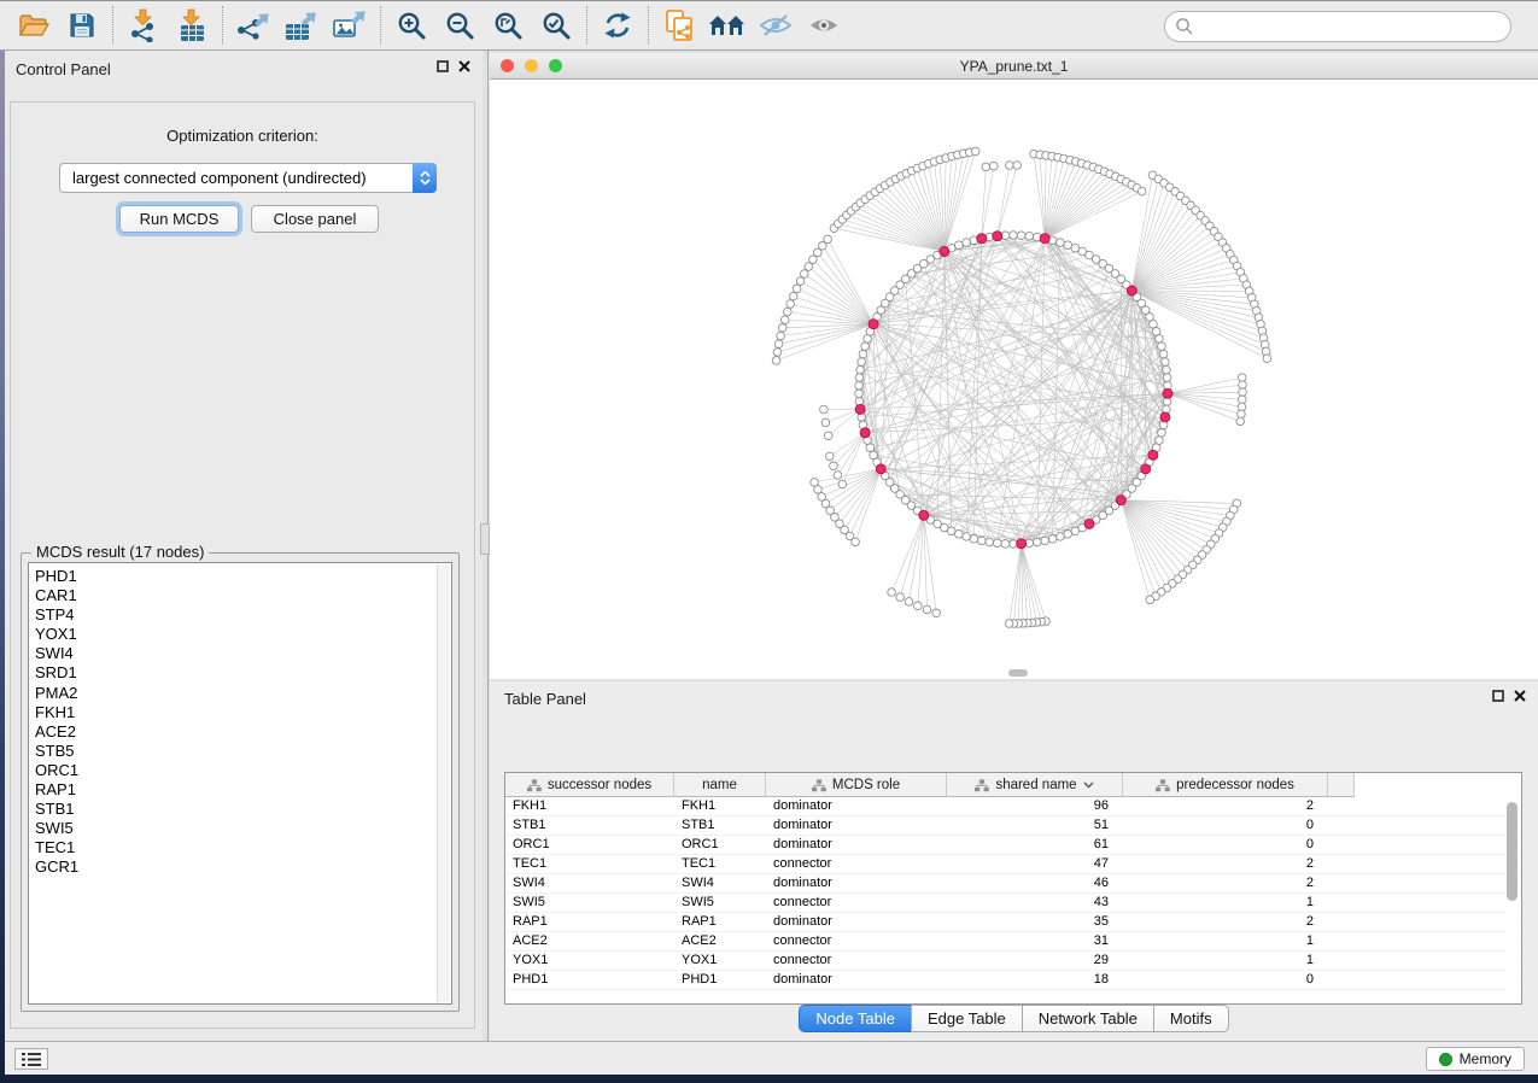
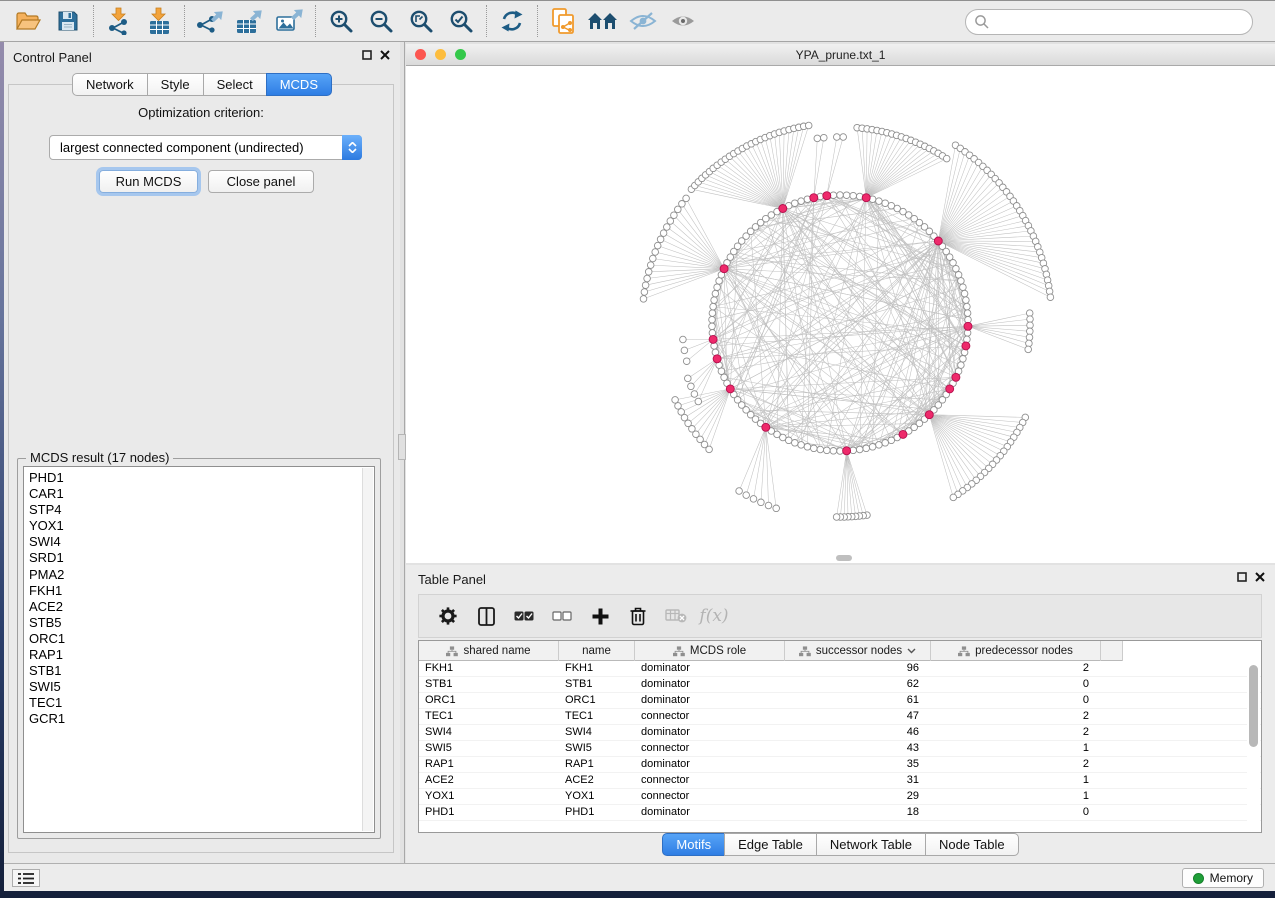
  Control Panel
+ Network
+ Style
+ Select
+ MCDS
  Optimization criterion:
  largest connected component (undirected)
  Run MCDS
  Close panel
  MCDS result (17 nodes)
  PHD1
  CAR1
  STP4
  YOX1
  SWI4
  SRD1
  PMA2
  FKH1
  ACE2
  STB5
  ORC1
  RAP1
  STB1
  SWI5
  TEC1
  GCR1
  YPA_prune.txt_1
  Table Panel
+ f(x)
- successor nodes
+ shared name
  name
  MCDS role
- shared name
+ successor nodes
  predecessor nodes
  FKH1
  FKH1
  dominator
  96
  2
  STB1
  STB1
  dominator
- 51
+ 62
  0
  ORC1
  ORC1
  dominator
  61
  0
  TEC1
  TEC1
  connector
  47
  2
  SWI4
  SWI4
  dominator
  46
  2
  SWI5
  SWI5
  connector
  43
  1
  RAP1
  RAP1
  dominator
  35
  2
  ACE2
  ACE2
  connector
  31
  1
  YOX1
  YOX1
  connector
  29
  1
  PHD1
  PHD1
  dominator
  18
  0
- Node Table
+ Motifs
  Edge Table
  Network Table
- Motifs
+ Node Table
  Memory
